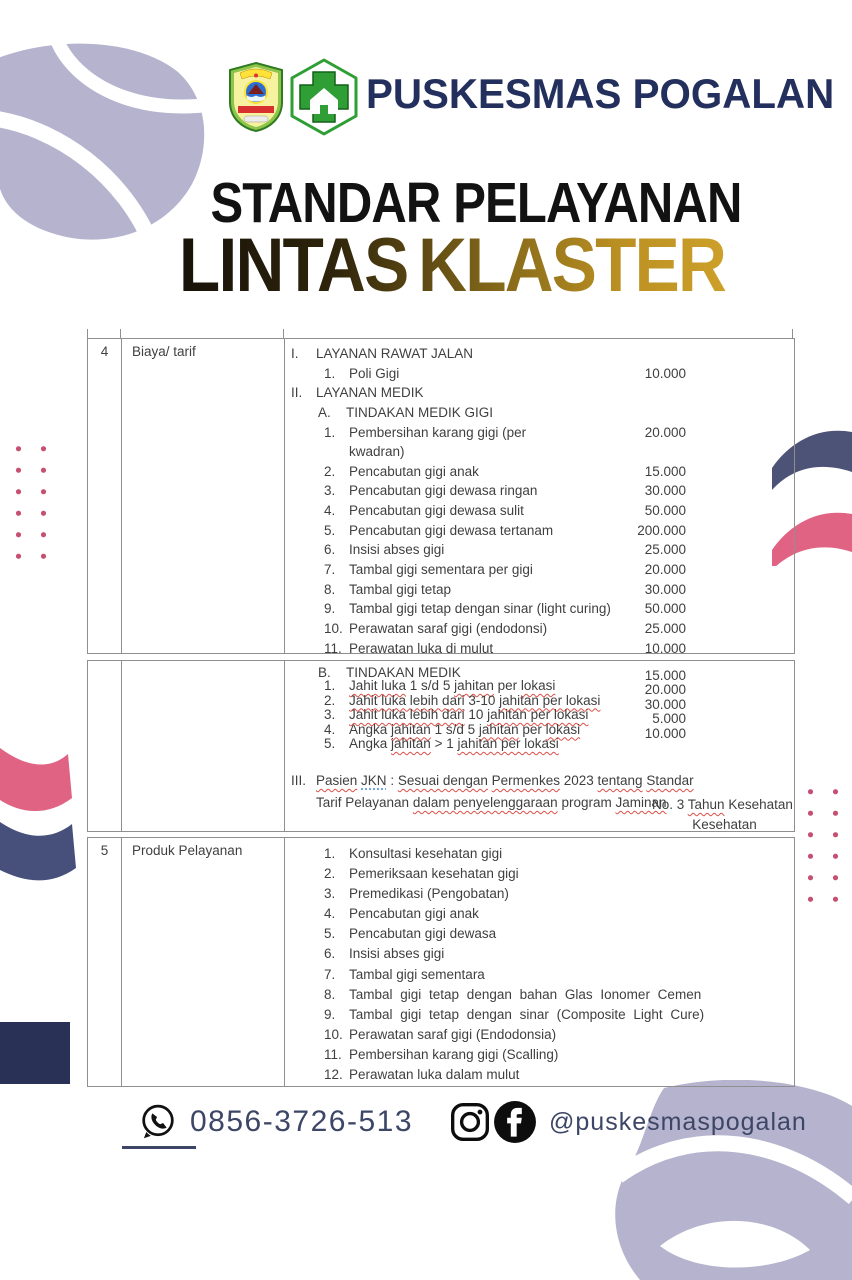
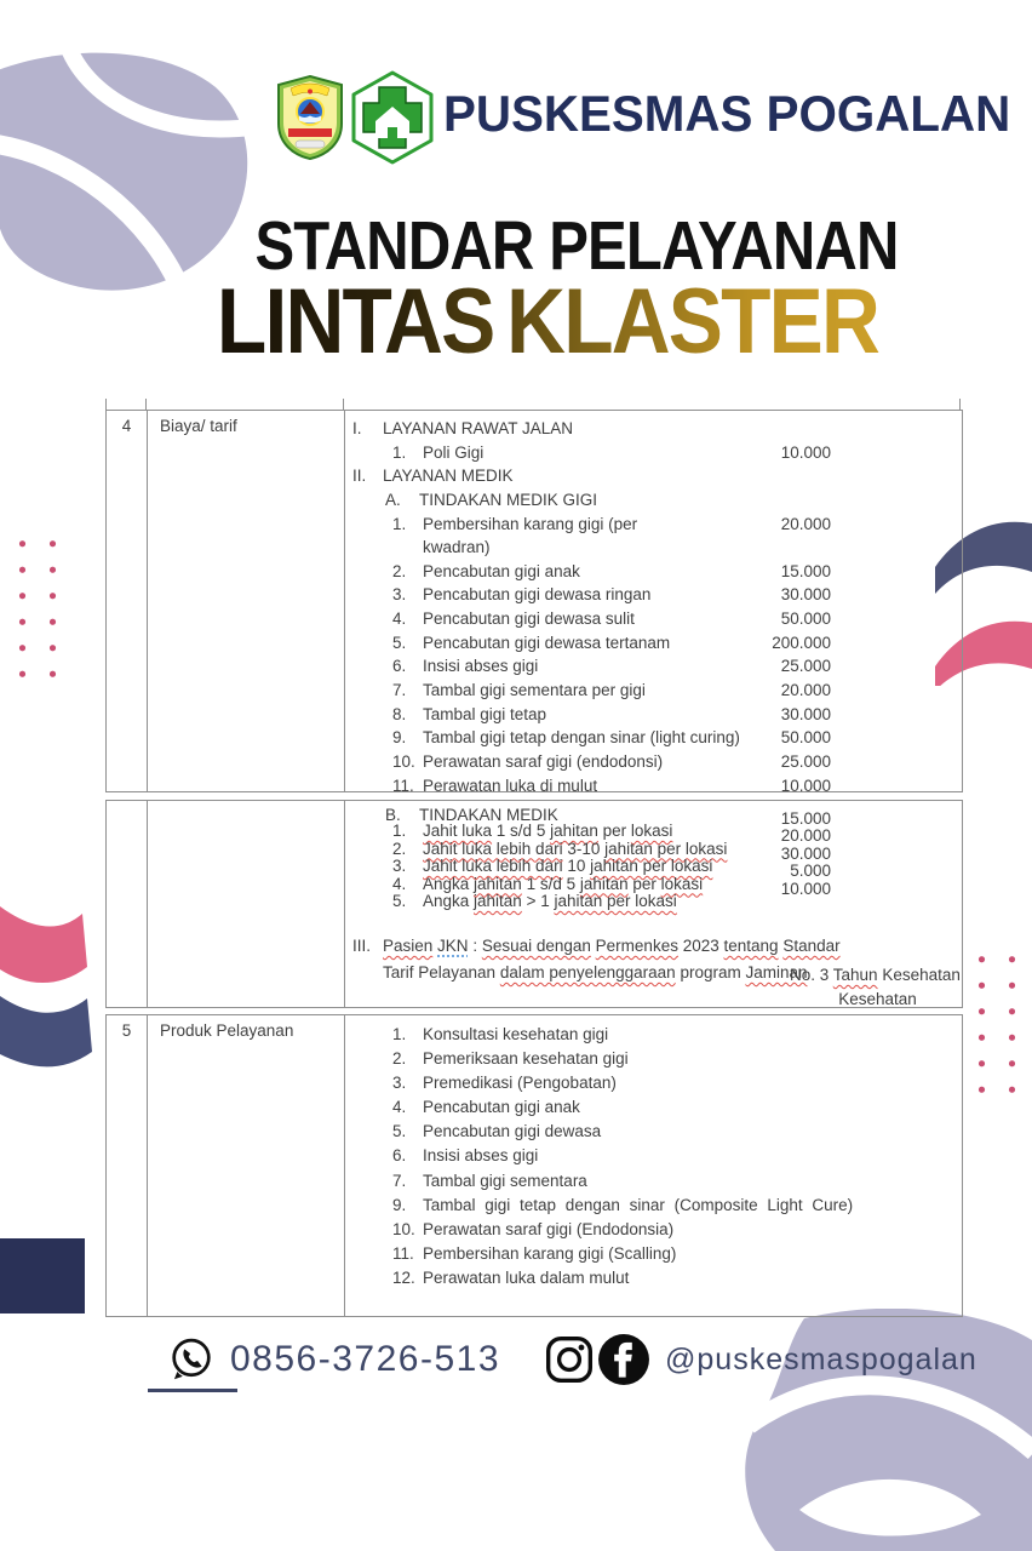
  PUSKESMAS POGALAN
  STANDAR PELAYANAN
  LINTAS KLASTER
  4
  Biaya/ tarif
  I. LAYANAN RAWAT JALAN
  1. Poli Gigi
  10.000
  II. LAYANAN MEDIK
  A. TINDAKAN MEDIK GIGI
  1. Pembersihan karang gigi (per
  20.000
  kwadran)
  2. Pencabutan gigi anak
  15.000
  3. Pencabutan gigi dewasa ringan
  30.000
  4. Pencabutan gigi dewasa sulit
  50.000
  5. Pencabutan gigi dewasa tertanam
  200.000
  6. Insisi abses gigi
  25.000
  7. Tambal gigi sementara per gigi
  20.000
  8. Tambal gigi tetap
  30.000
  9. Tambal gigi tetap dengan sinar (light curing)
  50.000
  10. Perawatan saraf gigi (endodonsi)
  25.000
  11. Perawatan luka di mulut
  10.000
  B. TINDAKAN MEDIK
  1. Jahit luka 1 s/d 5 jahitan per lokasi
  2. Jahit luka lebih dari 3-10 jahitan per lokasi
  3. Jahit luka lebih dari 10 jahitan per lokasi
  4. Angka jahitan 1 s/d 5 jahitan per lokasi
  5. Angka jahitan > 1 jahitan per lokasi
  15.000
  20.000
  30.000
  5.000
  10.000
  III. Pasien JKN : Sesuai dengan Permenkes 2023 tentang Standar
  Tarif Pelayanan dalam penyelenggaraan program Jaminan
  No. 3 Tahun Kesehatan
  Kesehatan
  5
  Produk Pelayanan
  1. Konsultasi kesehatan gigi
  2. Pemeriksaan kesehatan gigi
  3. Premedikasi (Pengobatan)
  4. Pencabutan gigi anak
  5. Pencabutan gigi dewasa
  6. Insisi abses gigi
  7. Tambal gigi sementara
- 8. Tambal gigi tetap dengan bahan Glas Ionomer Cemen
  9. Tambal gigi tetap dengan sinar (Composite Light Cure)
  10. Perawatan saraf gigi (Endodonsia)
  11. Pembersihan karang gigi (Scalling)
  12. Perawatan luka dalam mulut
  0856-3726-513
  @puskesmaspogalan
